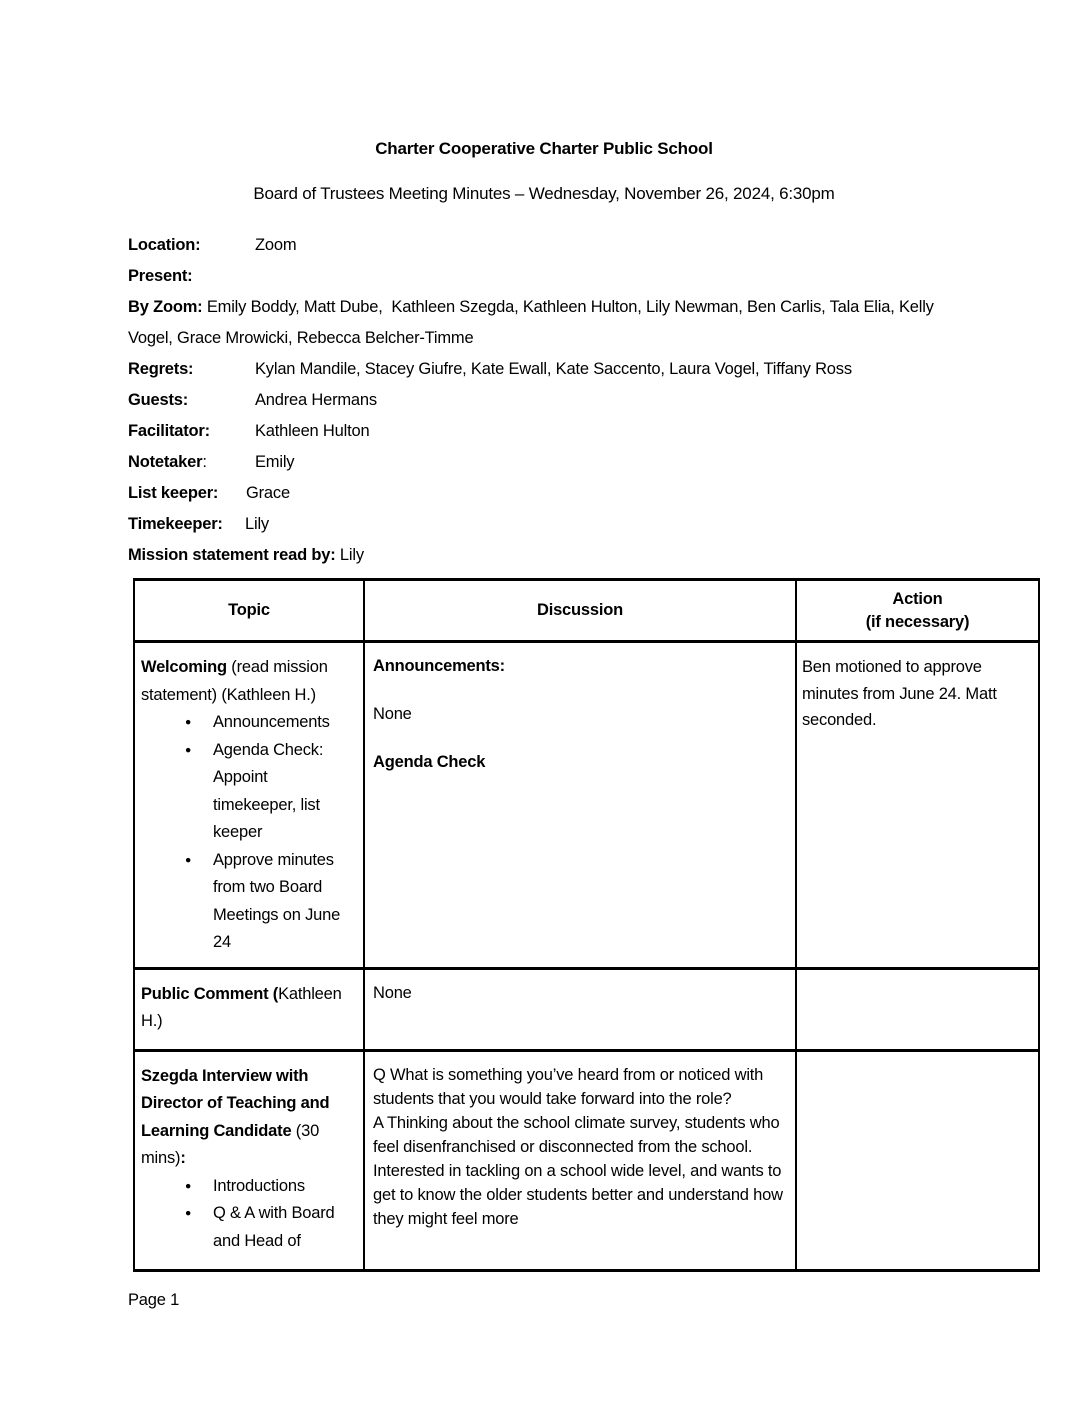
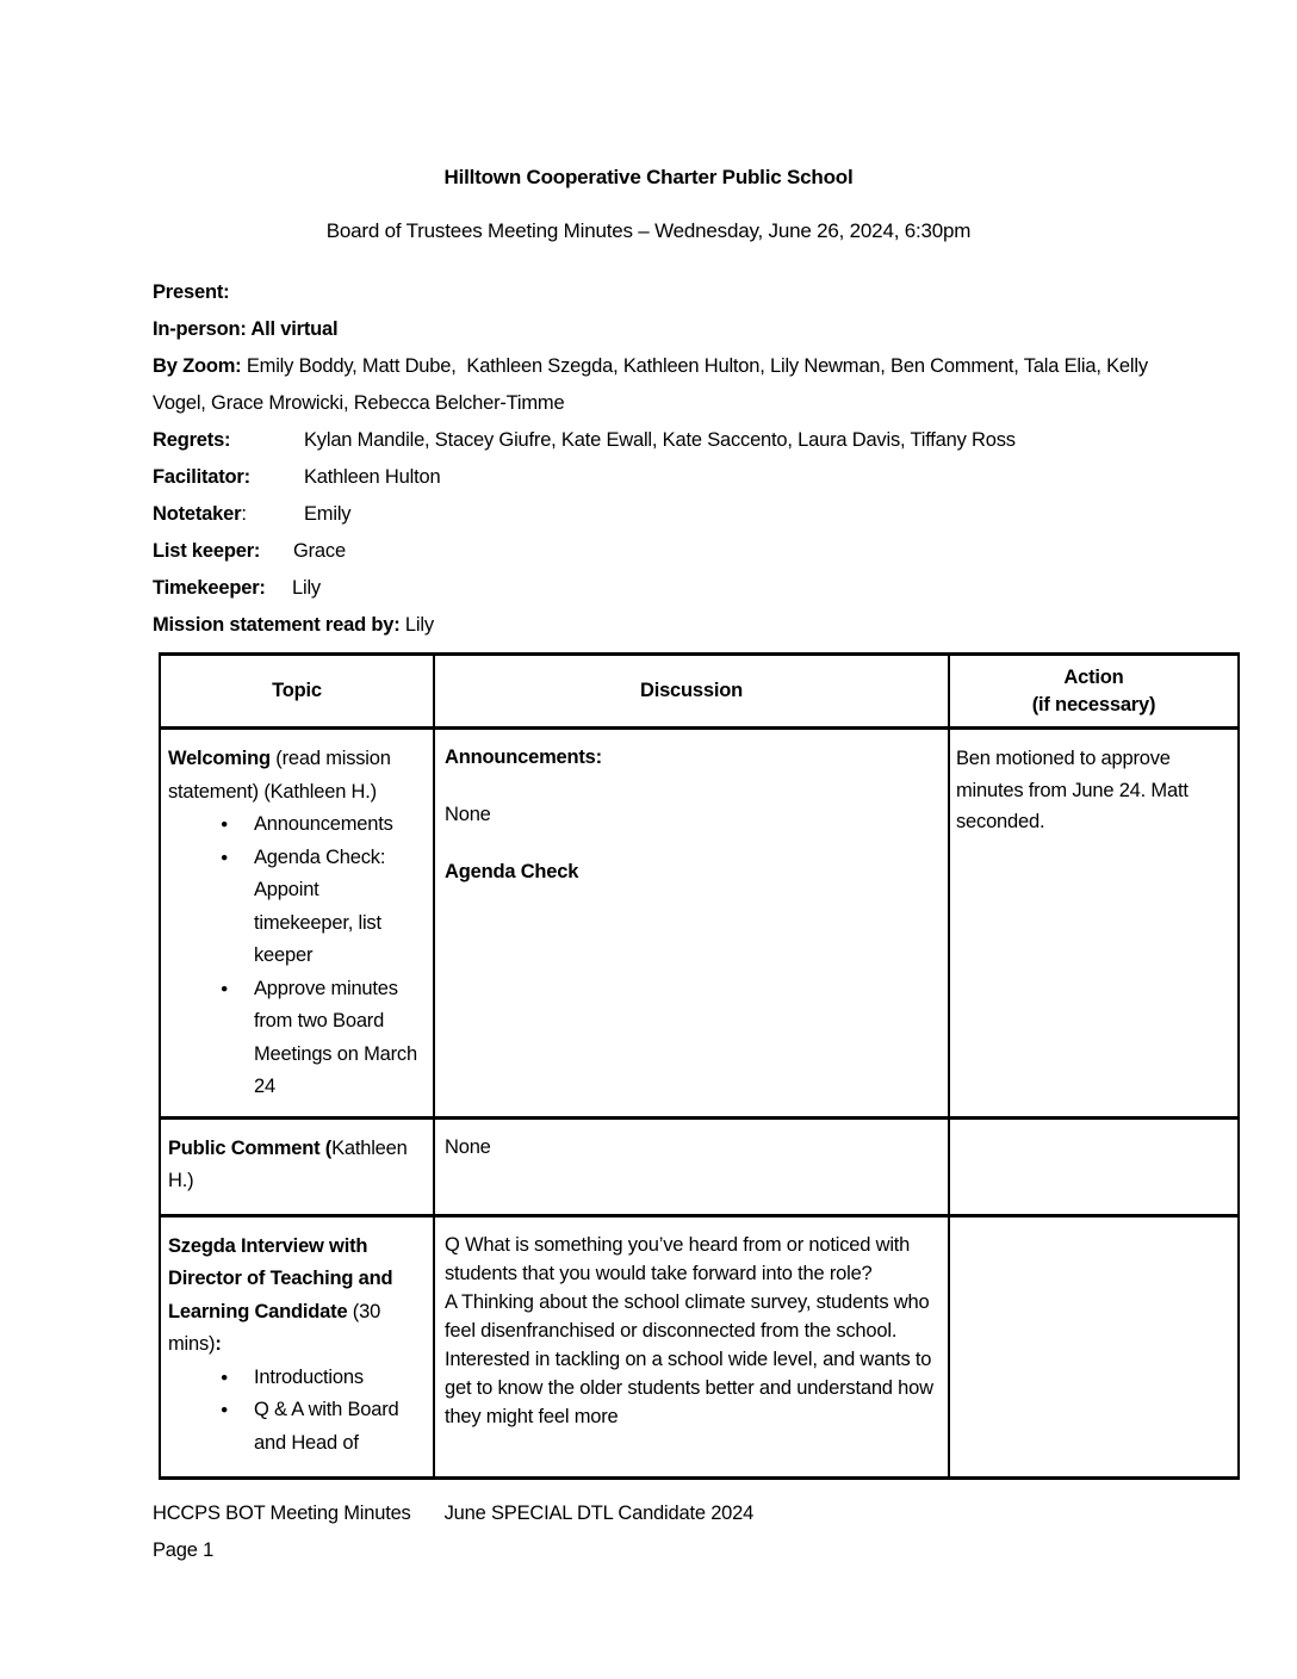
- Charter Cooperative Charter Public School
+ Hilltown Cooperative Charter Public School
- Board of Trustees Meeting Minutes – Wednesday, November 26, 2024, 6:30pm
+ Board of Trustees Meeting Minutes – Wednesday, June 26, 2024, 6:30pm
- Location: Zoom
  Present:
+ In-person: All virtual
- By Zoom: Emily Boddy, Matt Dube, Kathleen Szegda, Kathleen Hulton, Lily Newman, Ben Carlis, Tala Elia, Kelly Vogel, Grace Mrowicki, Rebecca Belcher-Timme
+ By Zoom: Emily Boddy, Matt Dube, Kathleen Szegda, Kathleen Hulton, Lily Newman, Ben Comment, Tala Elia, Kelly Vogel, Grace Mrowicki, Rebecca Belcher-Timme
- Regrets: Kylan Mandile, Stacey Giufre, Kate Ewall, Kate Saccento, Laura Vogel, Tiffany Ross
+ Regrets: Kylan Mandile, Stacey Giufre, Kate Ewall, Kate Saccento, Laura Davis, Tiffany Ross
- Guests: Andrea Hermans
  Facilitator: Kathleen Hulton
  Notetaker: Emily
  List keeper: Grace
  Timekeeper: Lily
  Mission statement read by: Lily
  Topic	Discussion	Action (if necessary)
- Welcoming (read mission statement) (Kathleen H.) Announcements Agenda Check: Appoint timekeeper, list keeper Approve minutes from two Board Meetings on June 24	Announcements: None Agenda Check	Ben motioned to approve minutes from June 24. Matt seconded.
+ Welcoming (read mission statement) (Kathleen H.) Announcements Agenda Check: Appoint timekeeper, list keeper Approve minutes from two Board Meetings on March 24	Announcements: None Agenda Check	Ben motioned to approve minutes from June 24. Matt seconded.
  Public Comment (Kathleen H.)	None
  Szegda Interview with Director of Teaching and Learning Candidate (30 mins): Introductions Q & A with Board and Head of	Q What is something you’ve heard from or noticed with students that you would take forward into the role? A Thinking about the school climate survey, students who feel disenfranchised or disconnected from the school. Interested in tackling on a school wide level, and wants to get to know the older students better and understand how they might feel more
+ HCCPS BOT Meeting Minutes June SPECIAL DTL Candidate 2024
  Page 1
